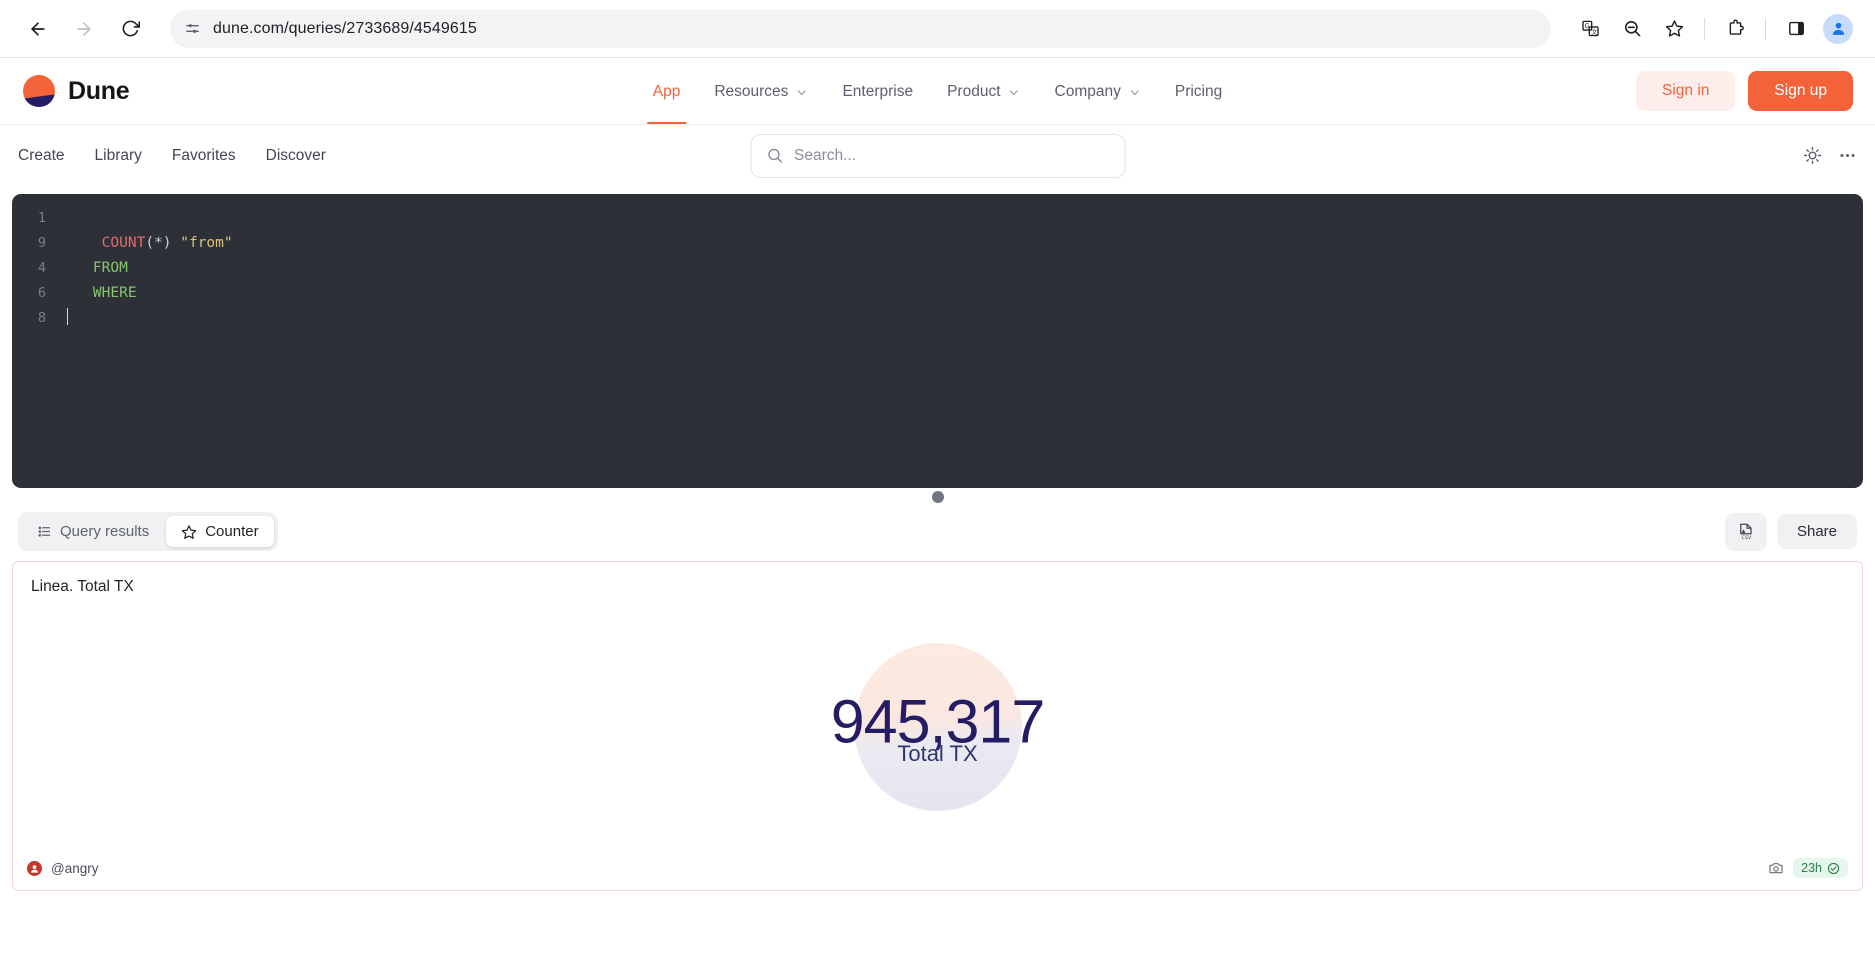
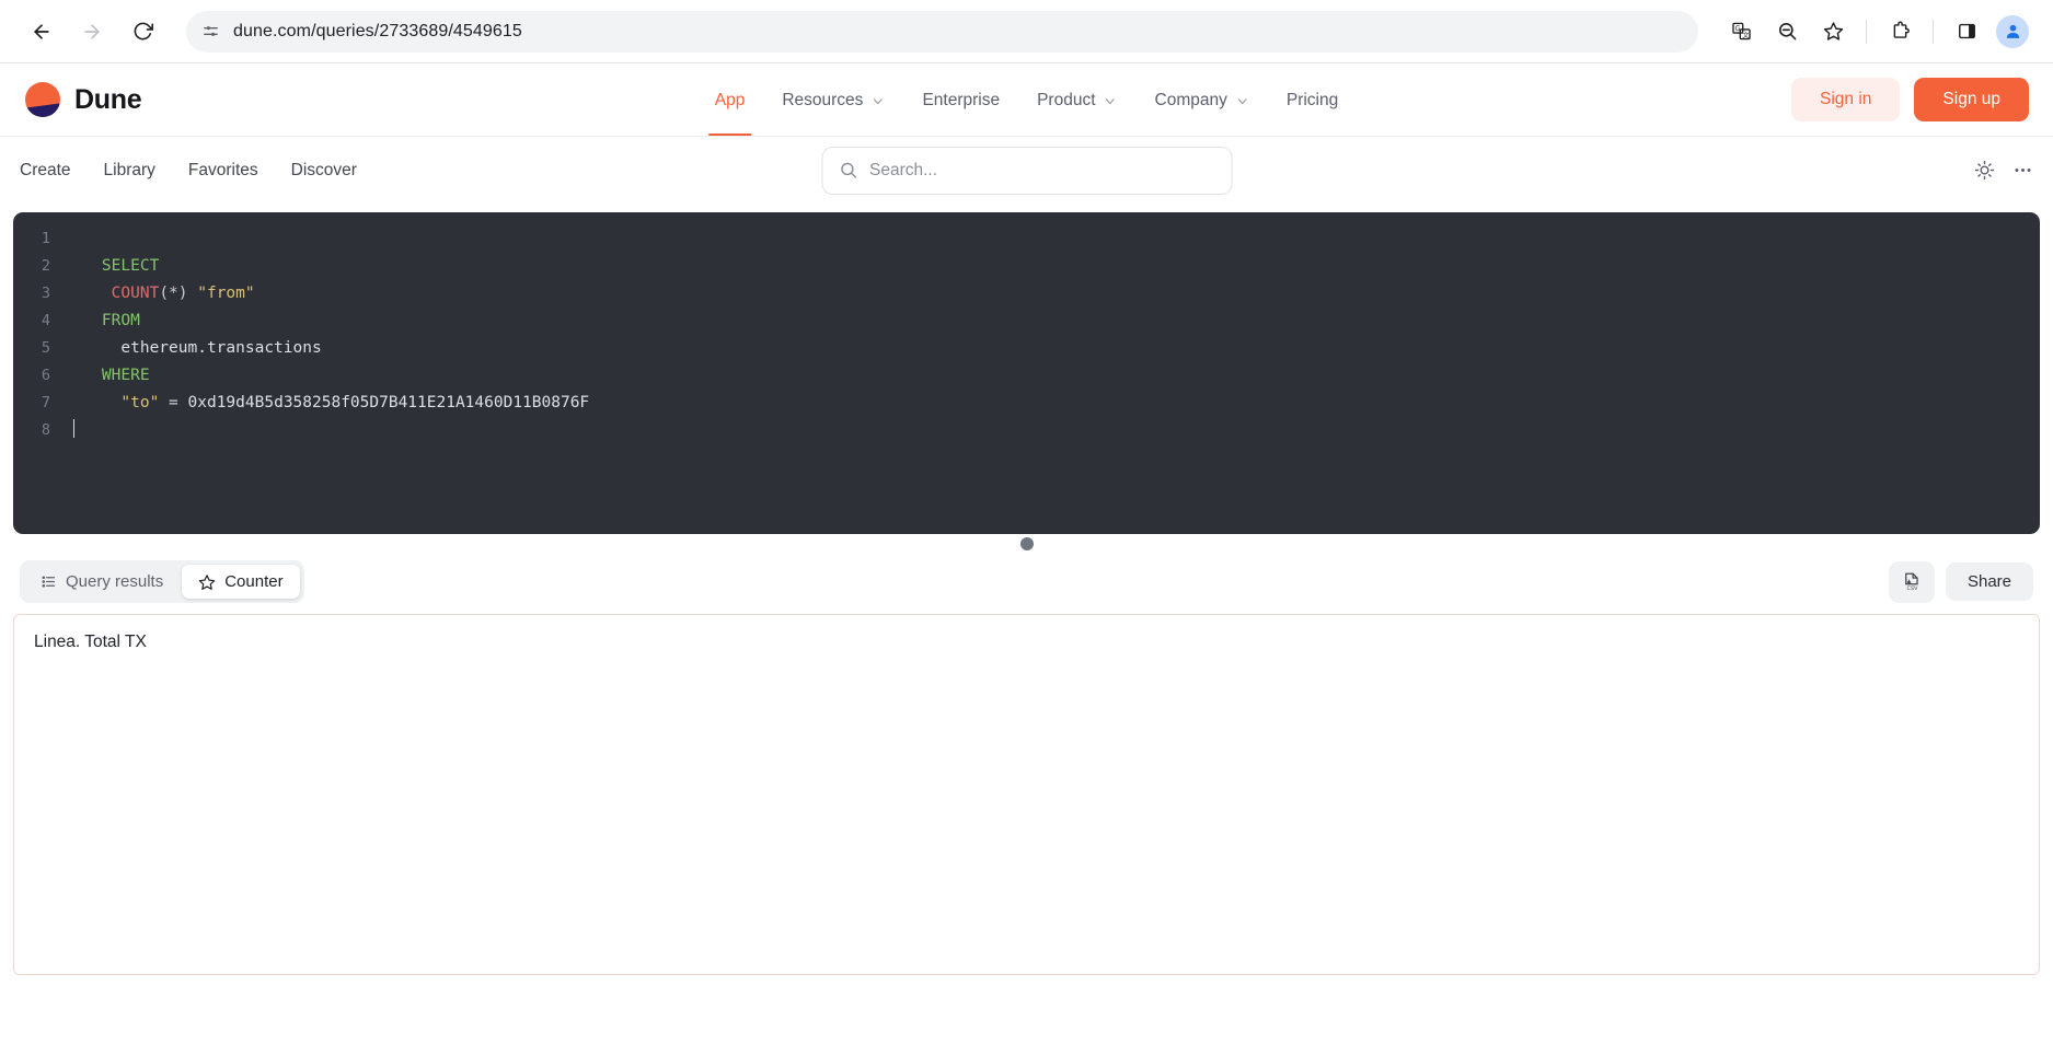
  dune.com/queries/2733689/4549615
  Dune
  App
  Resources
  Enterprise
  Product
  Company
  Pricing
  Sign in
  Sign up
  Create
  Library
  Favorites
  Discover
  Search...
  1
+ 2
+ SELECT
- 9
+ 3
  COUNT(*) "from"
  4
  FROM
+ 5
+ ethereum.transactions
  6
  WHERE
+ 7
+ "to" = 0xd19d4B5d358258f05D7B411E21A1460D11B0876F
  8
  Query results
  Counter
  Share
  Linea. Total TX
- 945,317
- Total TX
- @angry
- 23h
